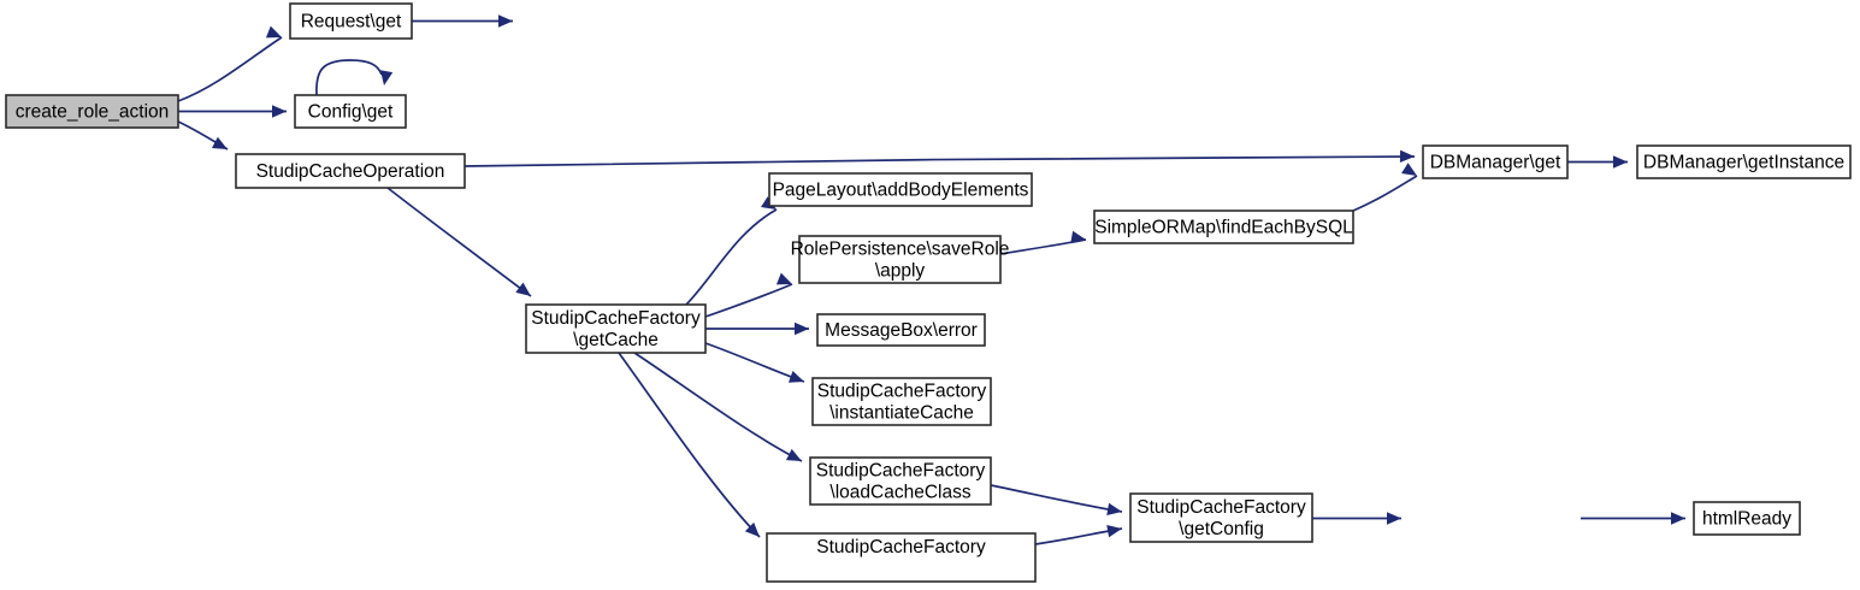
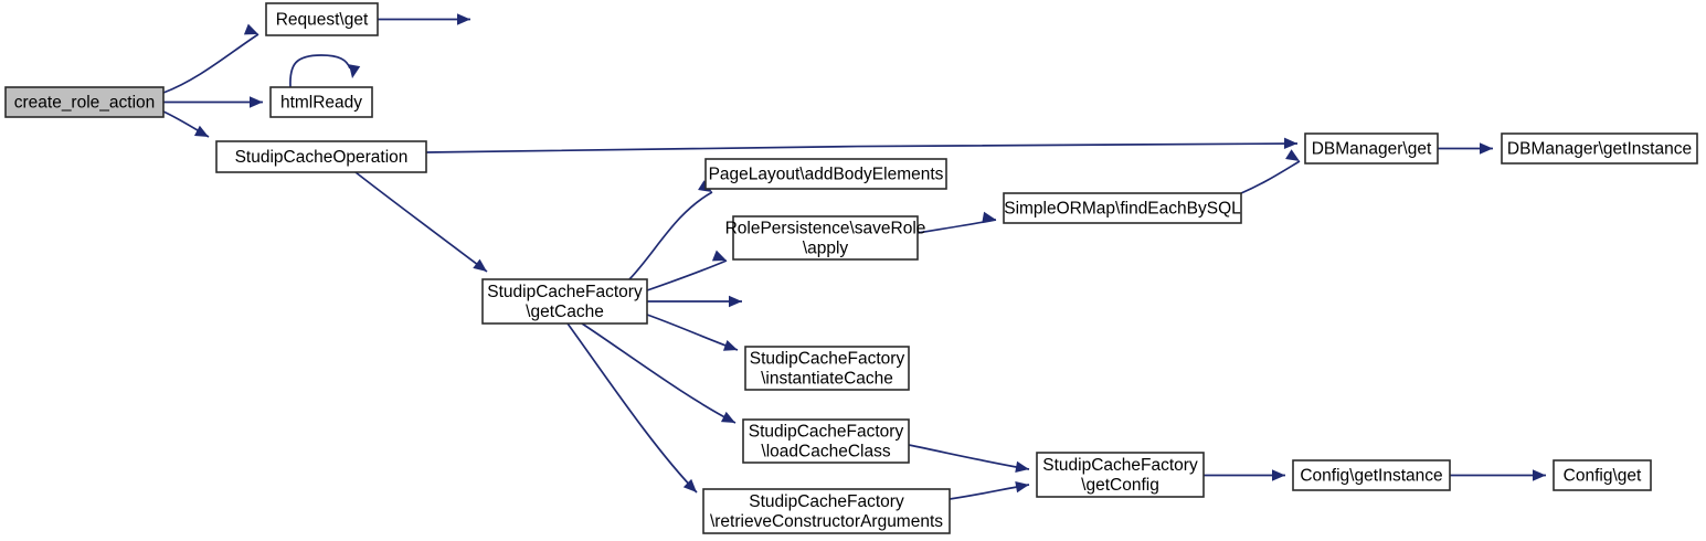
  create_role_action
  Request\get
- Config\get
+ htmlReady
  StudipCacheOperation
  PageLayout\addBodyElements
  RolePersistence\saveRole
  \apply
  SimpleORMap\findEachBySQL
  DBManager\get
  DBManager\getInstance
  StudipCacheFactory
  \getCache
- MessageBox\error
  StudipCacheFactory
  \instantiateCache
  StudipCacheFactory
  \loadCacheClass
  StudipCacheFactory
+ \retrieveConstructorArguments
  StudipCacheFactory
  \getConfig
+ Config\getInstance
- htmlReady
+ Config\get
